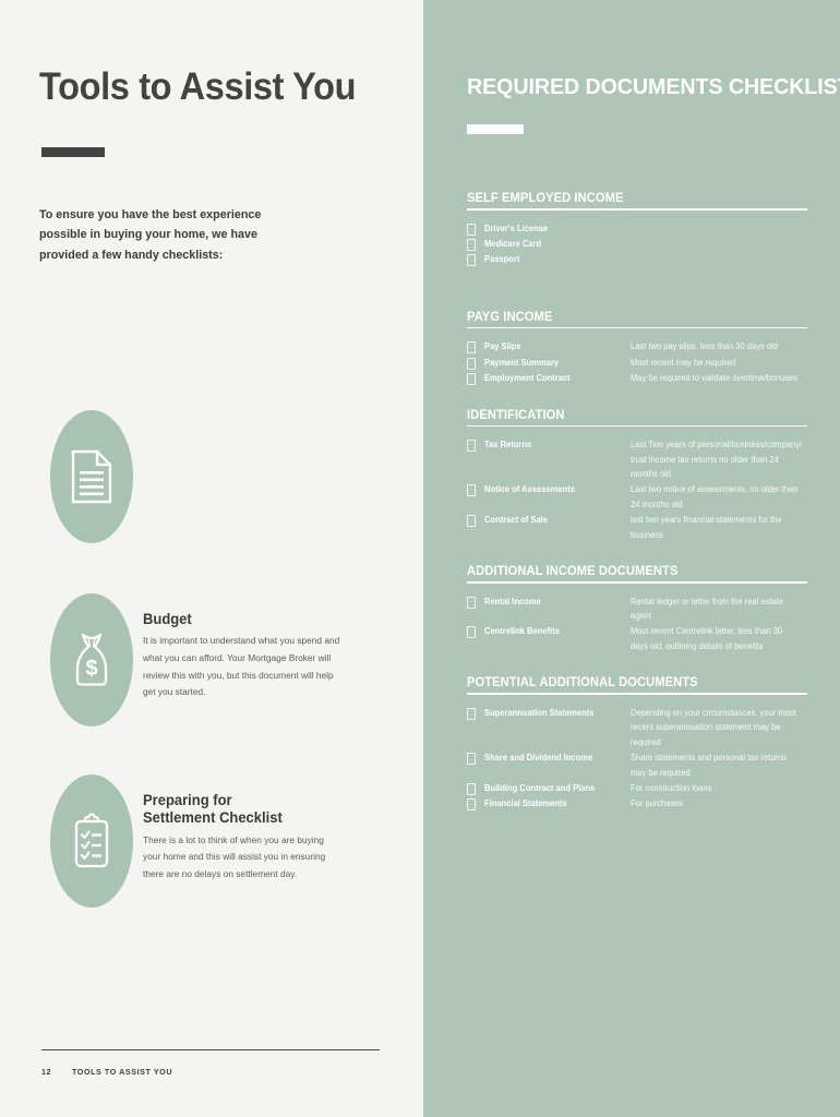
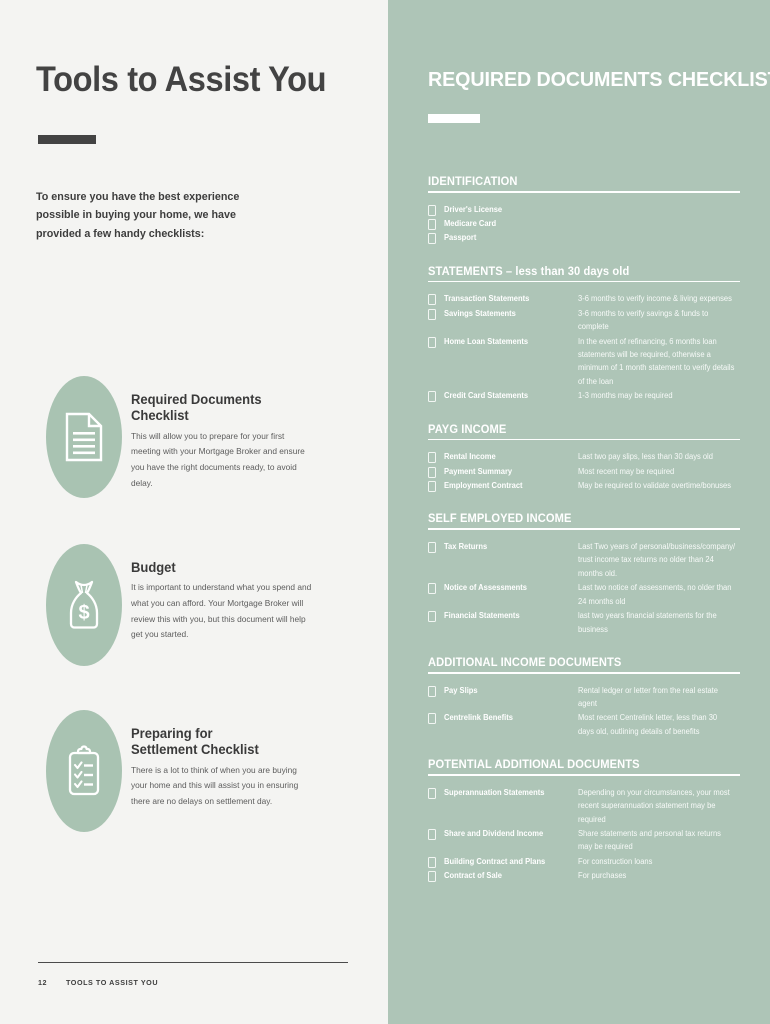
  Tools to Assist You
  To ensure you have the best experience possible in buying your home, we have provided a few handy checklists:
+ Required Documents
+ Checklist
+ This will allow you to prepare for your first meeting with your Mortgage Broker and ensure you have the right documents ready, to avoid delay.
  $
  Budget
  It is important to understand what you spend and what you can afford. Your Mortgage Broker will review this with you, but this document will help get you started.
  Preparing for
  Settlement Checklist
  There is a lot to think of when you are buying your home and this will assist you in ensuring there are no delays on settlement day.
  12
  TOOLS TO ASSIST YOU
  REQUIRED DOCUMENTS CHECKLIS
- SELF EMPLOYED INCOME
+ IDENTIFICATION
  Driver's License
  Medicare Card
  Passport
+ STATEMENTS – less than 30 days old
+ Transaction Statements
+ 3-6 months to verify income & living expenses
+ Savings Statements
+ 3-6 months to verify savings & funds to complete
+ Home Loan Statements
+ In the event of refinancing, 6 months loan statements will be required, otherwise a minimum of 1 month statement to verify details of the loan
+ Credit Card Statements
+ 1-3 months may be required
  PAYG INCOME
- Pay Slips
+ Rental Income
  Last two pay slips, less than 30 days old
  Payment Summary
  Most recent may be required
  Employment Contract
  May be required to validate overtime/bonuses
- IDENTIFICATION
+ SELF EMPLOYED INCOME
  Tax Returns
  Last Two years of personal/business/company/ trust income tax returns no older than 24 months old.
  Notice of Assessments
  Last two notice of assessments, no older than 24 months old
- Contract of Sale
+ Financial Statements
  last two years financial statements for the business
  ADDITIONAL INCOME DOCUMENTS
- Rental Income
+ Pay Slips
  Rental ledger or letter from the real estate agent
  Centrelink Benefits
  Most recent Centrelink letter, less than 30 days old, outlining details of benefits
  POTENTIAL ADDITIONAL DOCUMENTS
  Superannuation Statements
  Depending on your circumstances, your most recent superannuation statement may be required
  Share and Dividend Income
  Share statements and personal tax returns may be required
  Building Contract and Plans
  For construction loans
- Financial Statements
+ Contract of Sale
  For purchases
